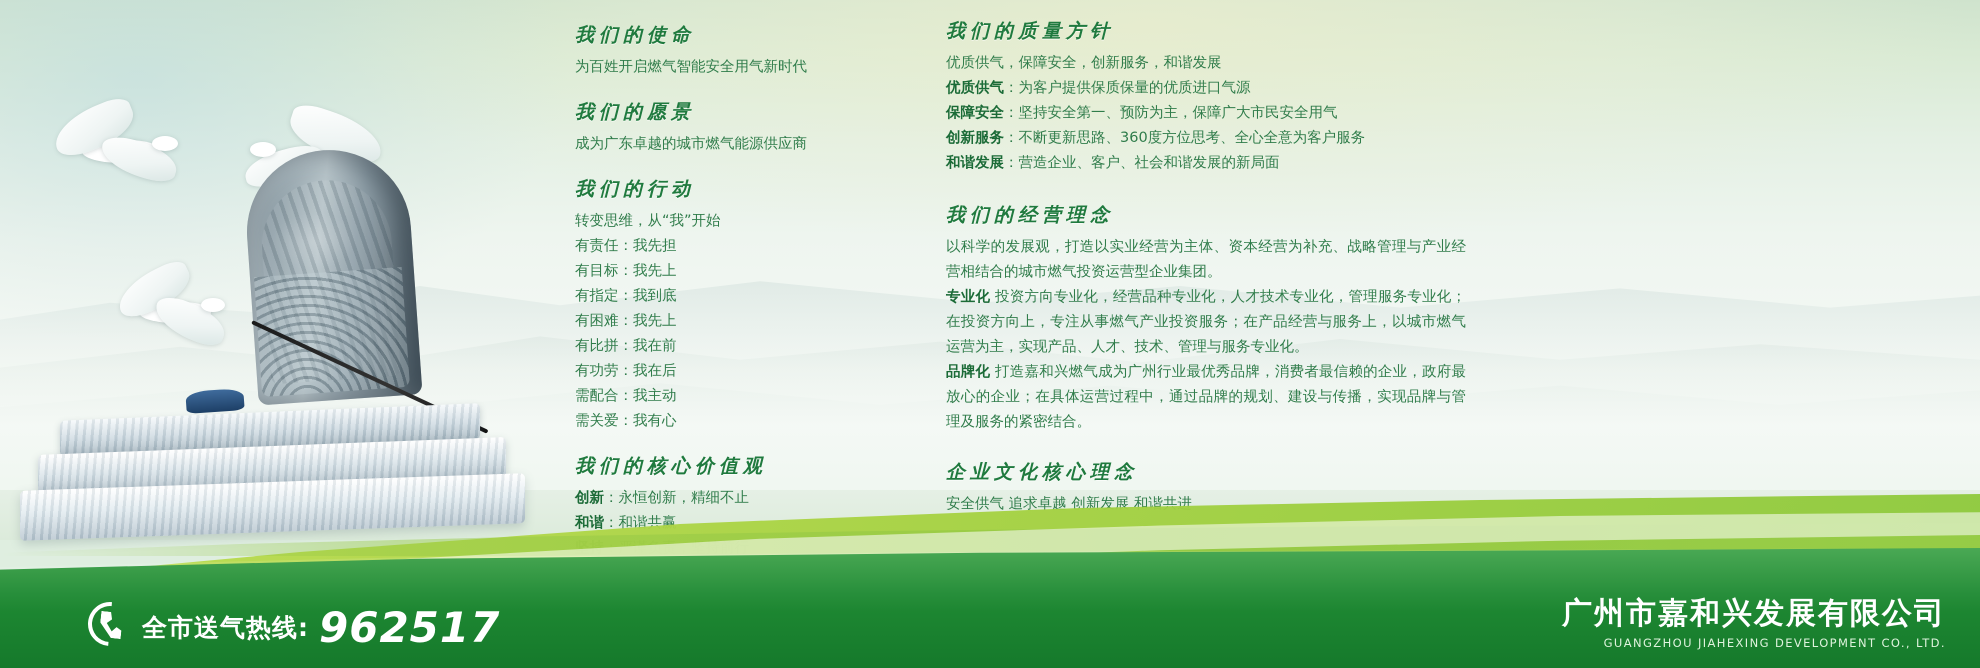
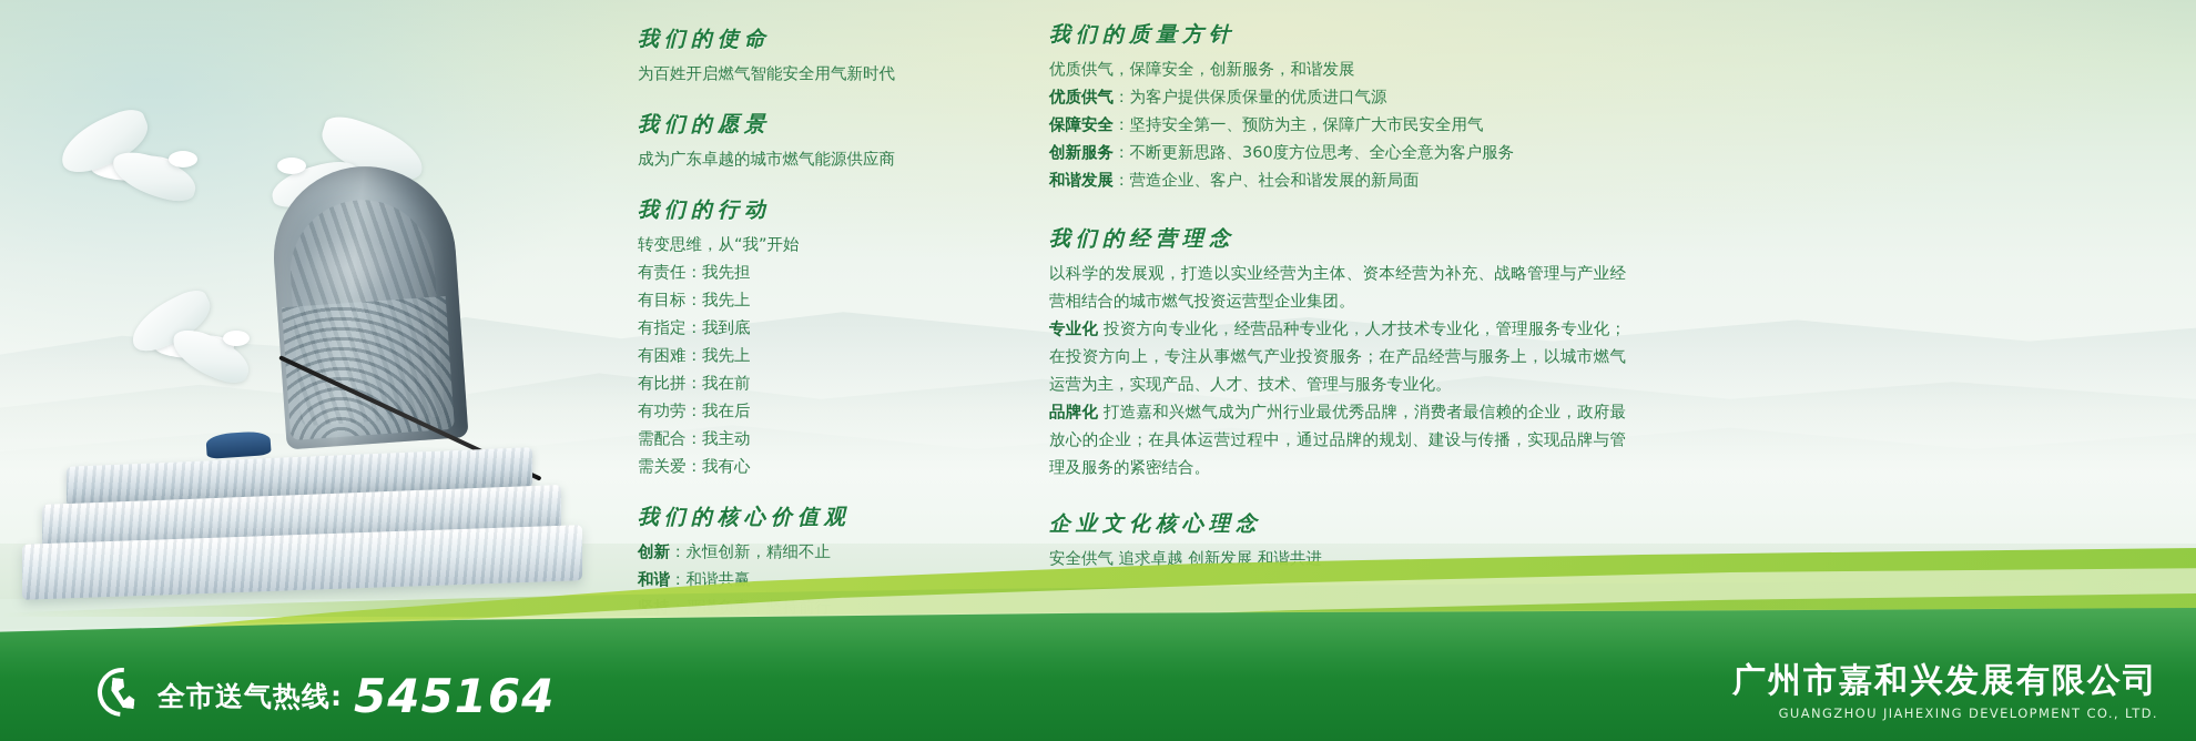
  我们的使命
  为百姓开启燃气智能安全用气新时代
  我们的愿景
  成为广东卓越的城市燃气能源供应商
  我们的行动
  转变思维，从“我”开始
  有责任：我先担
  有目标：我先上
  有指定：我到底
  有困难：我先上
  有比拼：我在前
  有功劳：我在后
  需配合：我主动
  需关爱：我有心
  我们的核心价值观
  创新：永恒创新，精细不止
  和谐：和谐共赢
  我们的质量方针
  优质供气，保障安全，创新服务，和谐发展
  优质供气：为客户提供保质保量的优质进口气源
  保障安全：坚持安全第一、预防为主，保障广大市民安全用气
  创新服务：不断更新思路、360度方位思考、全心全意为客户服务
  和谐发展：营造企业、客户、社会和谐发展的新局面
  我们的经营理念
  以科学的发展观，打造以实业经营为主体、资本经营为补充、战略管理与产业经营相结合的城市燃气投资运营型企业集团。
  专业化 投资方向专业化，经营品种专业化，人才技术专业化，管理服务专业化；在投资方向上，专注从事燃气产业投资服务；在产品经营与服务上，以城市燃气运营为主，实现产品、人才、技术、管理与服务专业化。
  品牌化 打造嘉和兴燃气成为广州行业最优秀品牌，消费者最信赖的企业，政府最放心的企业；在具体运营过程中，通过品牌的规划、建设与传播，实现品牌与管理及服务的紧密结合。
  企业文化核心理念
  安全供气 追求卓越 创新发展 和谐共进
  全市送气热线:
- 962517
+ 545164
  广州市嘉和兴发展有限公司
  GUANGZHOU JIAHEXING DEVELOPMENT CO., LTD.
